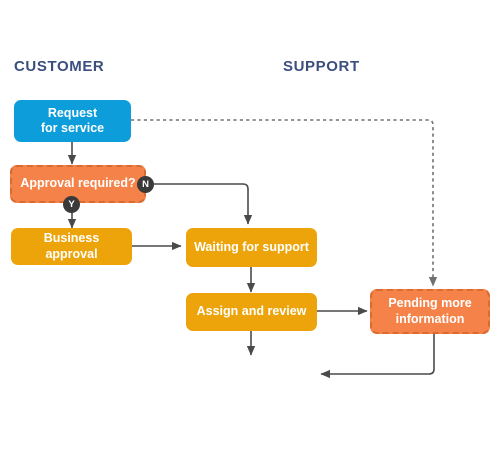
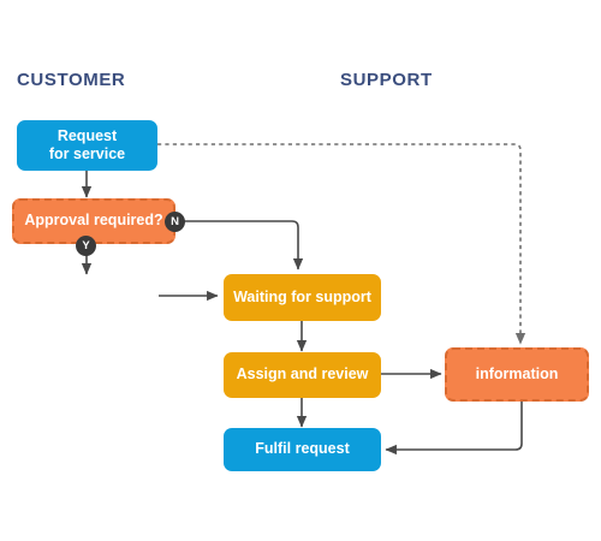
  CUSTOMER
  SUPPORT
  Request
  for service
  Approval required?
  N
  Y
- Business approval
  Waiting for support
  Assign and review
- Pending more
  information
+ Fulfil request
